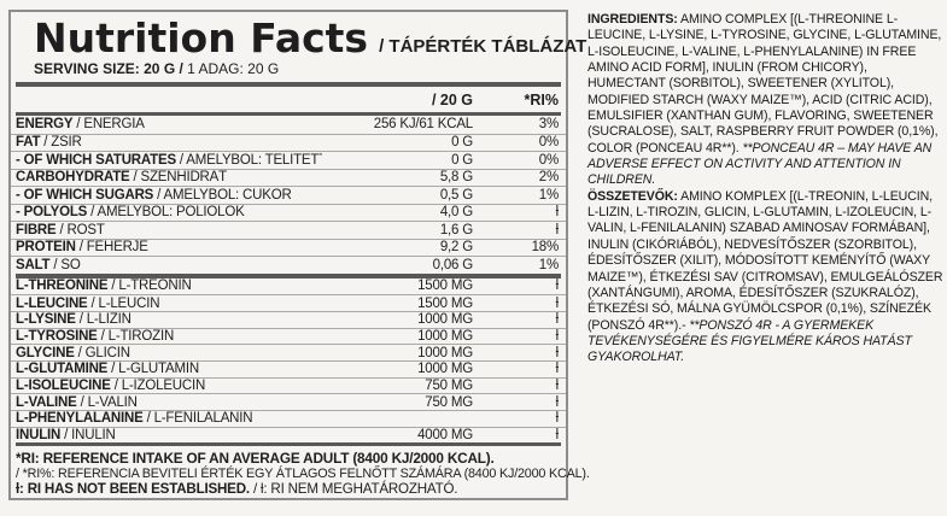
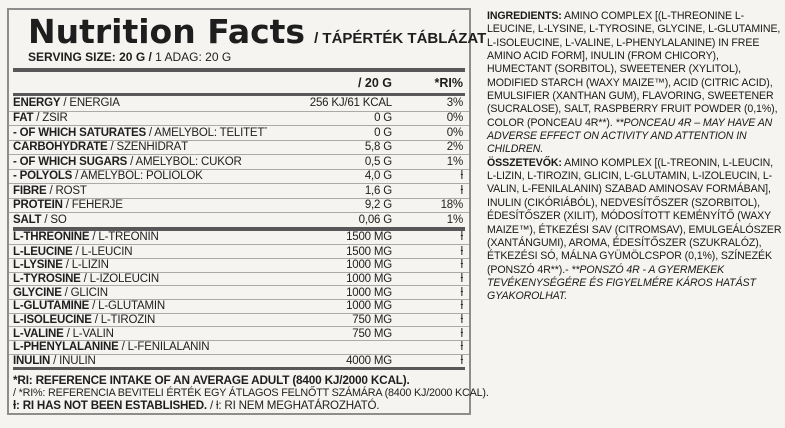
  Nutrition Facts
  / TÁPÉRTÉK TÁBLÁZAT
  SERVING SIZE: 20 G / 1 ADAG: 20 G
  / 20 G
  *RI%
  ENERGY / ENERGIA
  256 KJ/61 KCAL
  3%
  FAT / ZSÍR
  0 G
  0%
  - OF WHICH SATURATES / AMELYBŐL: TELÍTET
  0 G
  0%
  CARBOHYDRATE / SZÉNHIDRÁT
  5,8 G
  2%
  - OF WHICH SUGARS / AMELYBŐL: CUKOR
  0,5 G
  1%
  - POLYOLS / AMELYBŐL: POLIOLOK
  4,0 G
  ƚ
  FIBRE / ROST
  1,6 G
  ƚ
  PROTEIN / FEHÉRJE
  9,2 G
  18%
  SALT / SÓ
  0,06 G
  1%
  L-THREONINE / L-TREONIN
  1500 MG
  ƚ
  L-LEUCINE / L-LEUCIN
  1500 MG
  ƚ
  L-LYSINE / L-LIZIN
  1000 MG
  ƚ
- L-TYROSINE / L-TIROZIN
+ L-TYROSINE / L-IZOLEUCIN
  1000 MG
  ƚ
  GLYCINE / GLICIN
  1000 MG
  ƚ
  L-GLUTAMINE / L-GLUTAMIN
  1000 MG
  ƚ
- L-ISOLEUCINE / L-IZOLEUCIN
+ L-ISOLEUCINE / L-TIROZIN
  750 MG
  ƚ
  L-VALINE / L-VALIN
  750 MG
  ƚ
  L-PHENYLALANINE / L-FENILALANIN
  ƚ
  INULIN / INULIN
  4000 MG
  ƚ
  *RI: REFERENCE INTAKE OF AN AVERAGE ADULT (8400 KJ/2000 KCAL).
  / *RI%: REFERENCIA BEVITELI ÉRTÉK EGY ÁTLAGOS FELNŐTT SZÁMÁRA (8400 KJ/2000 KCAL).
  ƚ: RI HAS NOT BEEN ESTABLISHED. / ƚ: RI NEM MEGHATÁROZHATÓ.
  INGREDIENTS: AMINO COMPLEX [(L-THREONINE L-LEUCINE, L-LYSINE, L-TYROSINE, GLYCINE, L-GLUTAMINE, L-ISOLEUCINE, L-VALINE, L-PHENYLALANINE) IN FREE AMINO ACID FORM], INULIN (FROM CHICORY), HUMECTANT (SORBITOL), SWEETENER (XYLITOL), MODIFIED STARCH (WAXY MAIZE™), ACID (CITRIC ACID), EMULSIFIER (XANTHAN GUM), FLAVORING, SWEETENER (SUCRALOSE), SALT, RASPBERRY FRUIT POWDER (0,1%), COLOR (PONCEAU 4R**). **PONCEAU 4R – MAY HAVE AN ADVERSE EFFECT ON ACTIVITY AND ATTENTION IN CHILDREN.
  ÖSSZETEVŐK: AMINO KOMPLEX [(L-TREONIN, L-LEUCIN, L-LIZIN, L-TIROZIN, GLICIN, L-GLUTAMIN, L-IZOLEUCIN, L-VALIN, L-FENILALANIN) SZABAD AMINOSAV FORMÁBAN], INULIN (CIKÓRIÁBÓL), NEDVESÍTŐSZER (SZORBITOL), ÉDESÍTŐSZER (XILIT), MÓDOSÍTOTT KEMÉNYÍTŐ (WAXY MAIZE™), ÉTKEZÉSI SAV (CITROMSAV), EMULGEÁLÓSZER (XANTÁNGUMI), AROMA, ÉDESÍTŐSZER (SZUKRALÓZ), ÉTKEZÉSI SÓ, MÁLNA GYÜMÖLCSPOR (0,1%), SZÍNEZÉK (PONSZÓ 4R**).- **PONSZÓ 4R - A GYERMEKEK TEVÉKENYSÉGÉRE ÉS FIGYELMÉRE KÁROS HATÁST GYAKOROLHAT.
